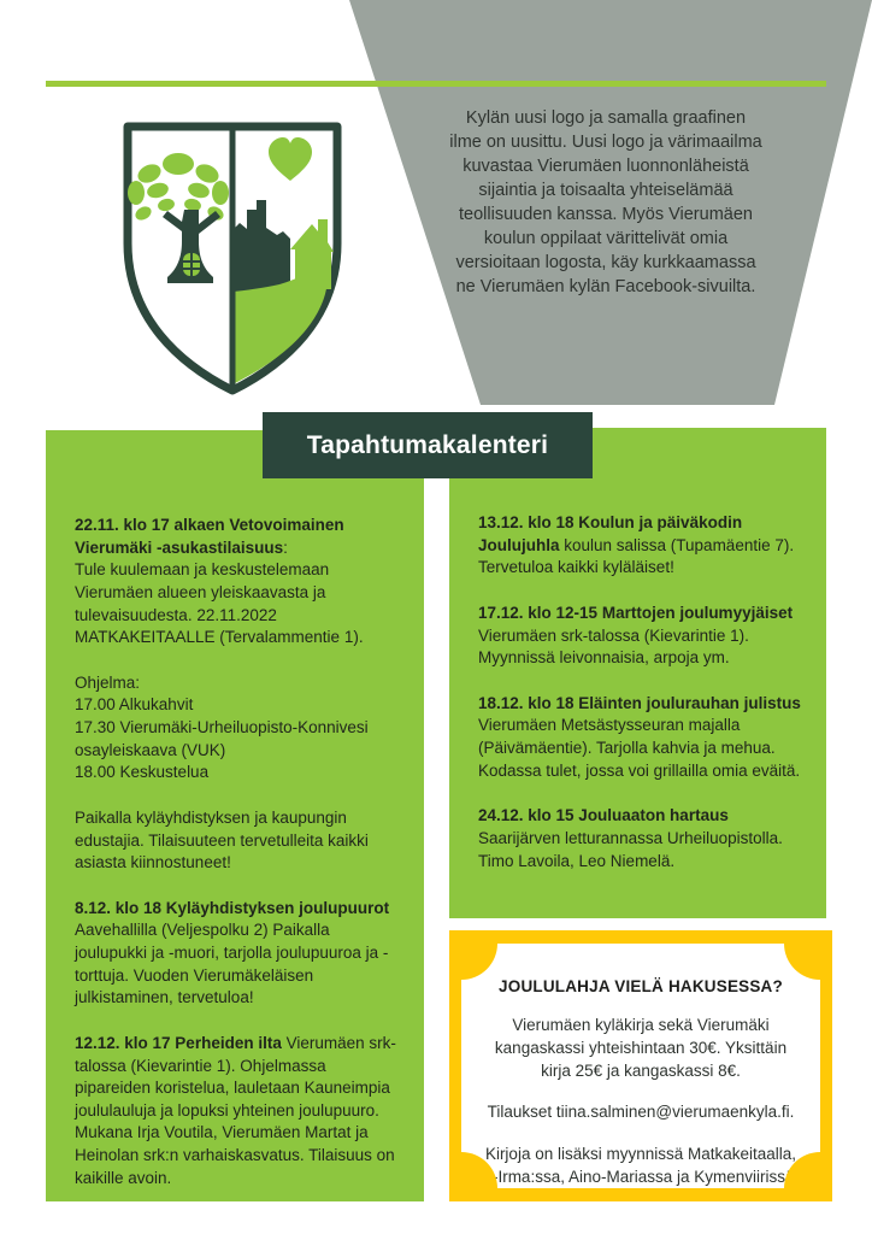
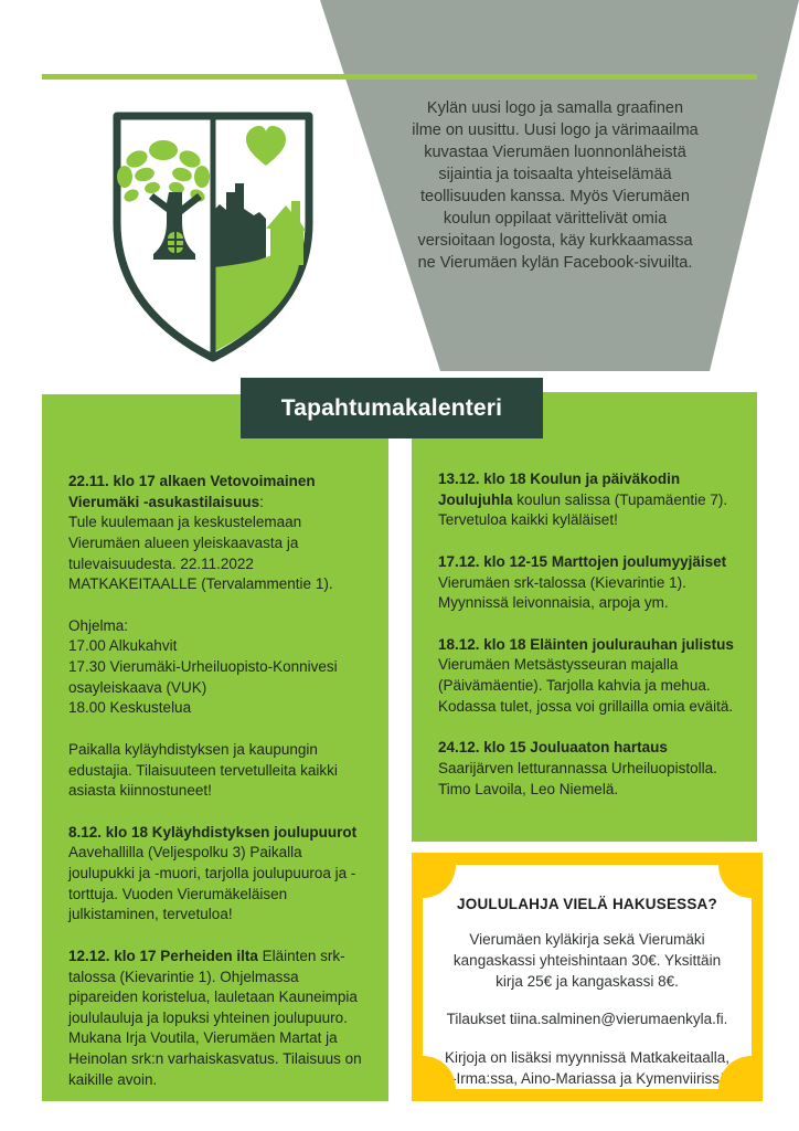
  Kylän uusi logo ja samalla graafinen ilme on uusittu. Uusi logo ja värimaailma kuvastaa Vierumäen luonnonläheistä sijaintia ja toisaalta yhteiselämää teollisuuden kanssa. Myös Vierumäen koulun oppilaat värittelivät omia versioitaan logosta, käy kurkkaamassa ne Vierumäen kylän Facebook-sivuilta.
  Tapahtumakalenteri
  22.11. klo 17 alkaen Vetovoimainen Vierumäki -asukastilaisuus:
  Tule kuulemaan ja keskustelemaan Vierumäen alueen yleiskaavasta ja tulevaisuudesta. 22.11.2022 MATKAKEITAALLE (Tervalammentie 1).
  Ohjelma:
  17.00 Alkukahvit
  17.30 Vierumäki-Urheiluopisto-Konnivesi osayleiskaava (VUK)
  18.00 Keskustelua
  Paikalla kyläyhdistyksen ja kaupungin edustajia. Tilaisuuteen tervetulleita kaikki asiasta kiinnostuneet!
- 8.12. klo 18 Kyläyhdistyksen joulupuurot Aavehallilla (Veljespolku 2) Paikalla joulupukki ja -muori, tarjolla joulupuuroa ja -torttuja. Vuoden Vierumäkeläisen julkistaminen, tervetuloa!
+ 8.12. klo 18 Kyläyhdistyksen joulupuurot Aavehallilla (Veljespolku 3) Paikalla joulupukki ja -muori, tarjolla joulupuuroa ja -torttuja. Vuoden Vierumäkeläisen julkistaminen, tervetuloa!
- 12.12. klo 17 Perheiden ilta Vierumäen srk-talossa (Kievarintie 1). Ohjelmassa pipareiden koristelua, lauletaan Kauneimpia joululauluja ja lopuksi yhteinen joulupuuro. Mukana Irja Voutila, Vierumäen Martat ja Heinolan srk:n varhaiskasvatus. Tilaisuus on kaikille avoin.
+ 12.12. klo 17 Perheiden ilta Eläinten srk-talossa (Kievarintie 1). Ohjelmassa pipareiden koristelua, lauletaan Kauneimpia joululauluja ja lopuksi yhteinen joulupuuro. Mukana Irja Voutila, Vierumäen Martat ja Heinolan srk:n varhaiskasvatus. Tilaisuus on kaikille avoin.
  13.12. klo 18 Koulun ja päiväkodin Joulujuhla koulun salissa (Tupamäentie 7). Tervetuloa kaikki kyläläiset!
  17.12. klo 12-15 Marttojen joulumyyjäiset Vierumäen srk-talossa (Kievarintie 1). Myynnissä leivonnaisia, arpoja ym.
  18.12. klo 18 Eläinten joulurauhan julistus Vierumäen Metsästysseuran majalla (Päivämäentie). Tarjolla kahvia ja mehua. Kodassa tulet, jossa voi grillailla omia eväitä.
  24.12. klo 15 Jouluaaton hartaus Saarijärven letturannassa Urheiluopistolla. Timo Lavoila, Leo Niemelä.
  JOULULAHJA VIELÄ HAKUSESSA?
  Vierumäen kyläkirja sekä Vierumäki kangaskassi yhteishintaan 30€. Yksittäin kirja 25€ ja kangaskassi 8€.
  Tilaukset tiina.salminen@vierumaenkyla.fi.
  Kirjoja on lisäksi myynnissä Matkakeitaalla, Irma:ssa, Aino-Mariassa ja Kymenviiriss
